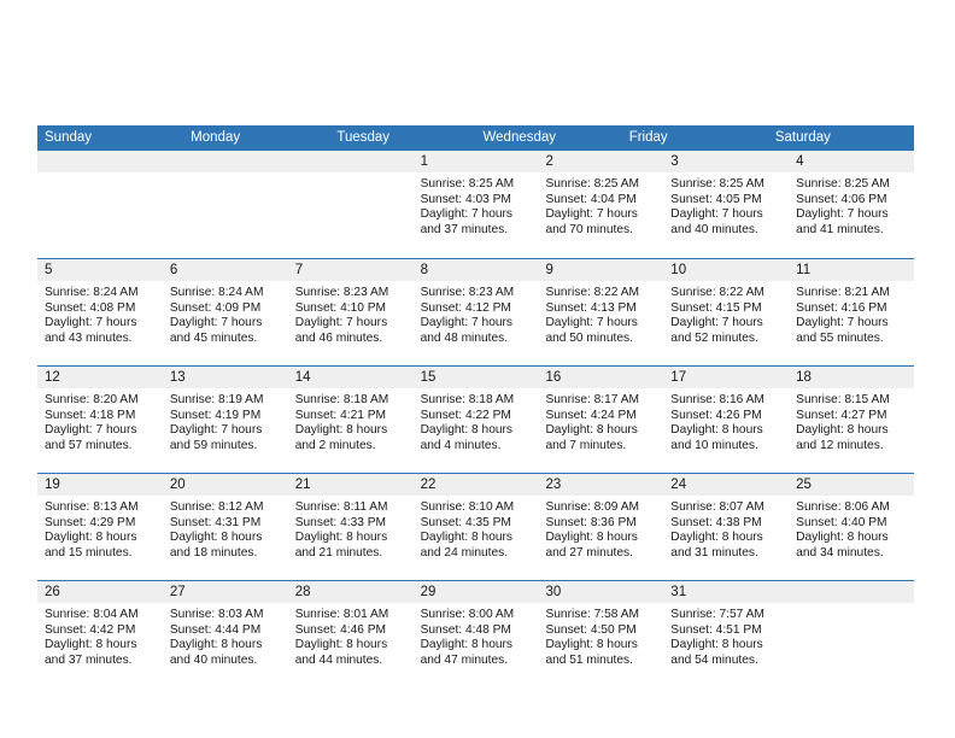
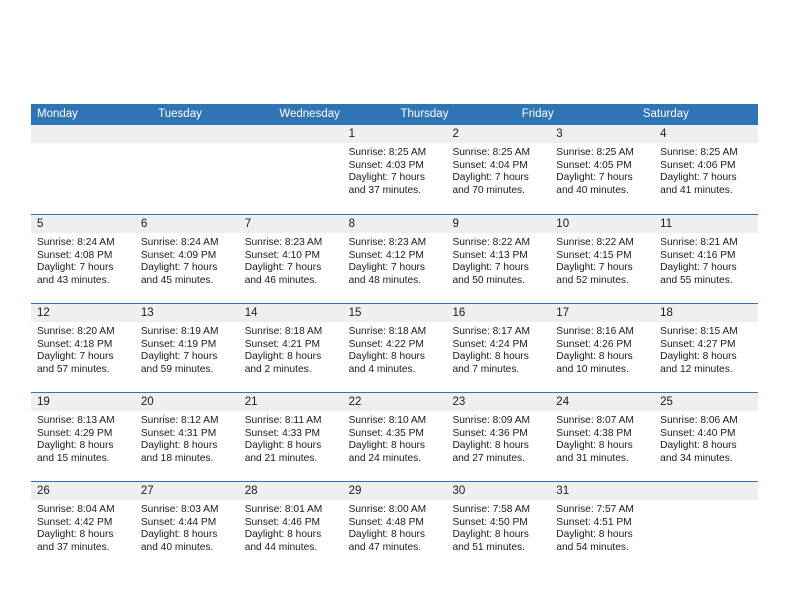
- Sunday
  Monday
  Tuesday
  Wednesday
+ Thursday
  Friday
  Saturday
  1
  Sunrise: 8:25 AM
  Sunset: 4:03 PM
  Daylight: 7 hours
  and 37 minutes.
  2
  Sunrise: 8:25 AM
  Sunset: 4:04 PM
  Daylight: 7 hours
  and 70 minutes.
  3
  Sunrise: 8:25 AM
  Sunset: 4:05 PM
  Daylight: 7 hours
  and 40 minutes.
  4
  Sunrise: 8:25 AM
  Sunset: 4:06 PM
  Daylight: 7 hours
  and 41 minutes.
  5
  Sunrise: 8:24 AM
  Sunset: 4:08 PM
  Daylight: 7 hours
  and 43 minutes.
  6
  Sunrise: 8:24 AM
  Sunset: 4:09 PM
  Daylight: 7 hours
  and 45 minutes.
  7
  Sunrise: 8:23 AM
  Sunset: 4:10 PM
  Daylight: 7 hours
  and 46 minutes.
  8
  Sunrise: 8:23 AM
  Sunset: 4:12 PM
  Daylight: 7 hours
  and 48 minutes.
  9
  Sunrise: 8:22 AM
  Sunset: 4:13 PM
  Daylight: 7 hours
  and 50 minutes.
  10
  Sunrise: 8:22 AM
  Sunset: 4:15 PM
  Daylight: 7 hours
  and 52 minutes.
  11
  Sunrise: 8:21 AM
  Sunset: 4:16 PM
  Daylight: 7 hours
  and 55 minutes.
  12
  Sunrise: 8:20 AM
  Sunset: 4:18 PM
  Daylight: 7 hours
  and 57 minutes.
  13
  Sunrise: 8:19 AM
  Sunset: 4:19 PM
  Daylight: 7 hours
  and 59 minutes.
  14
  Sunrise: 8:18 AM
  Sunset: 4:21 PM
  Daylight: 8 hours
  and 2 minutes.
  15
  Sunrise: 8:18 AM
  Sunset: 4:22 PM
  Daylight: 8 hours
  and 4 minutes.
  16
  Sunrise: 8:17 AM
  Sunset: 4:24 PM
  Daylight: 8 hours
  and 7 minutes.
  17
  Sunrise: 8:16 AM
  Sunset: 4:26 PM
  Daylight: 8 hours
  and 10 minutes.
  18
  Sunrise: 8:15 AM
  Sunset: 4:27 PM
  Daylight: 8 hours
  and 12 minutes.
  19
  Sunrise: 8:13 AM
  Sunset: 4:29 PM
  Daylight: 8 hours
  and 15 minutes.
  20
  Sunrise: 8:12 AM
  Sunset: 4:31 PM
  Daylight: 8 hours
  and 18 minutes.
  21
  Sunrise: 8:11 AM
  Sunset: 4:33 PM
  Daylight: 8 hours
  and 21 minutes.
  22
  Sunrise: 8:10 AM
  Sunset: 4:35 PM
  Daylight: 8 hours
  and 24 minutes.
  23
  Sunrise: 8:09 AM
- Sunset: 8:36 PM
+ Sunset: 4:36 PM
  Daylight: 8 hours
  and 27 minutes.
  24
  Sunrise: 8:07 AM
  Sunset: 4:38 PM
  Daylight: 8 hours
  and 31 minutes.
  25
  Sunrise: 8:06 AM
  Sunset: 4:40 PM
  Daylight: 8 hours
  and 34 minutes.
  26
  Sunrise: 8:04 AM
  Sunset: 4:42 PM
  Daylight: 8 hours
  and 37 minutes.
  27
  Sunrise: 8:03 AM
  Sunset: 4:44 PM
  Daylight: 8 hours
  and 40 minutes.
  28
  Sunrise: 8:01 AM
  Sunset: 4:46 PM
  Daylight: 8 hours
  and 44 minutes.
  29
  Sunrise: 8:00 AM
  Sunset: 4:48 PM
  Daylight: 8 hours
  and 47 minutes.
  30
  Sunrise: 7:58 AM
  Sunset: 4:50 PM
  Daylight: 8 hours
  and 51 minutes.
  31
  Sunrise: 7:57 AM
  Sunset: 4:51 PM
  Daylight: 8 hours
  and 54 minutes.
